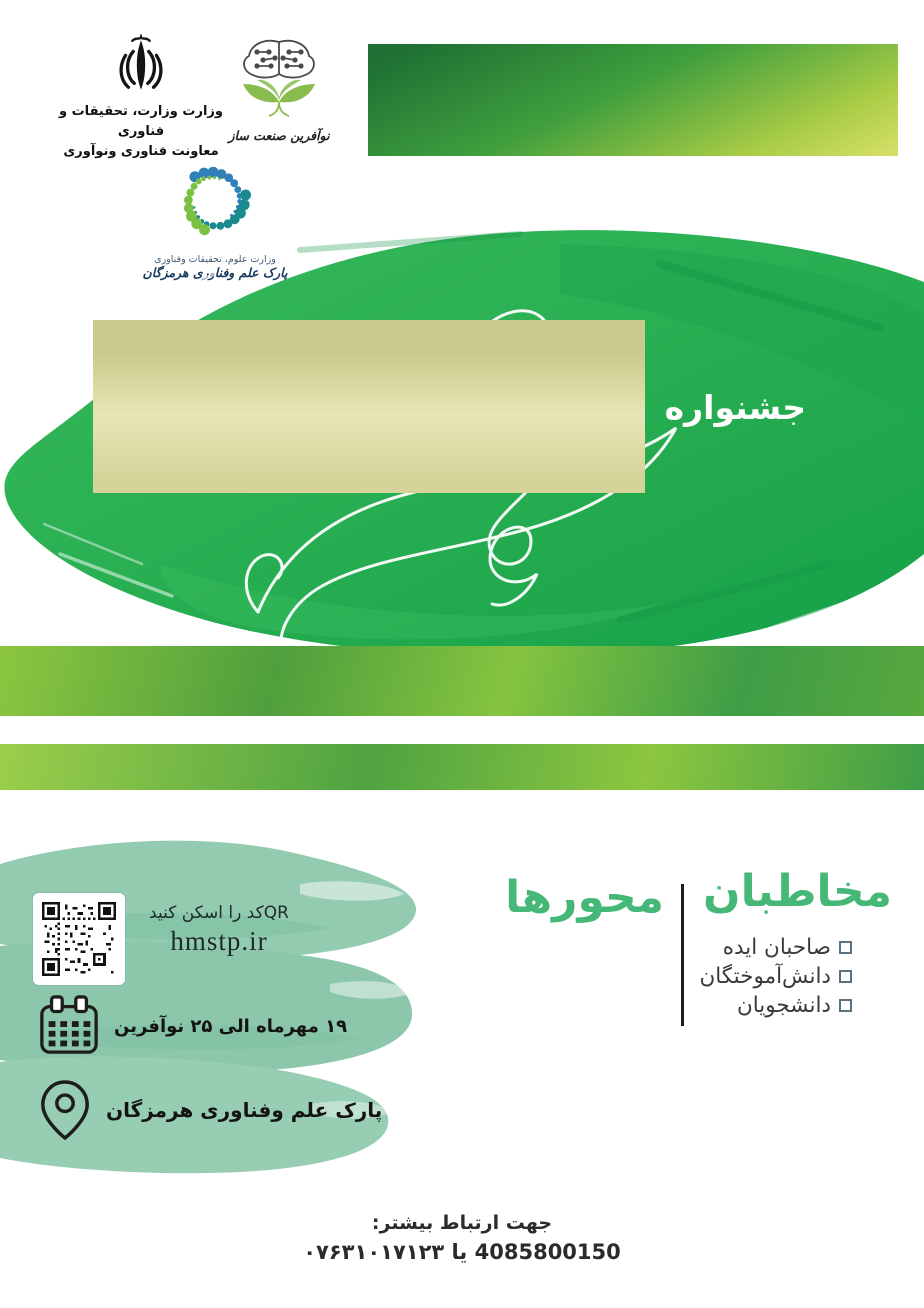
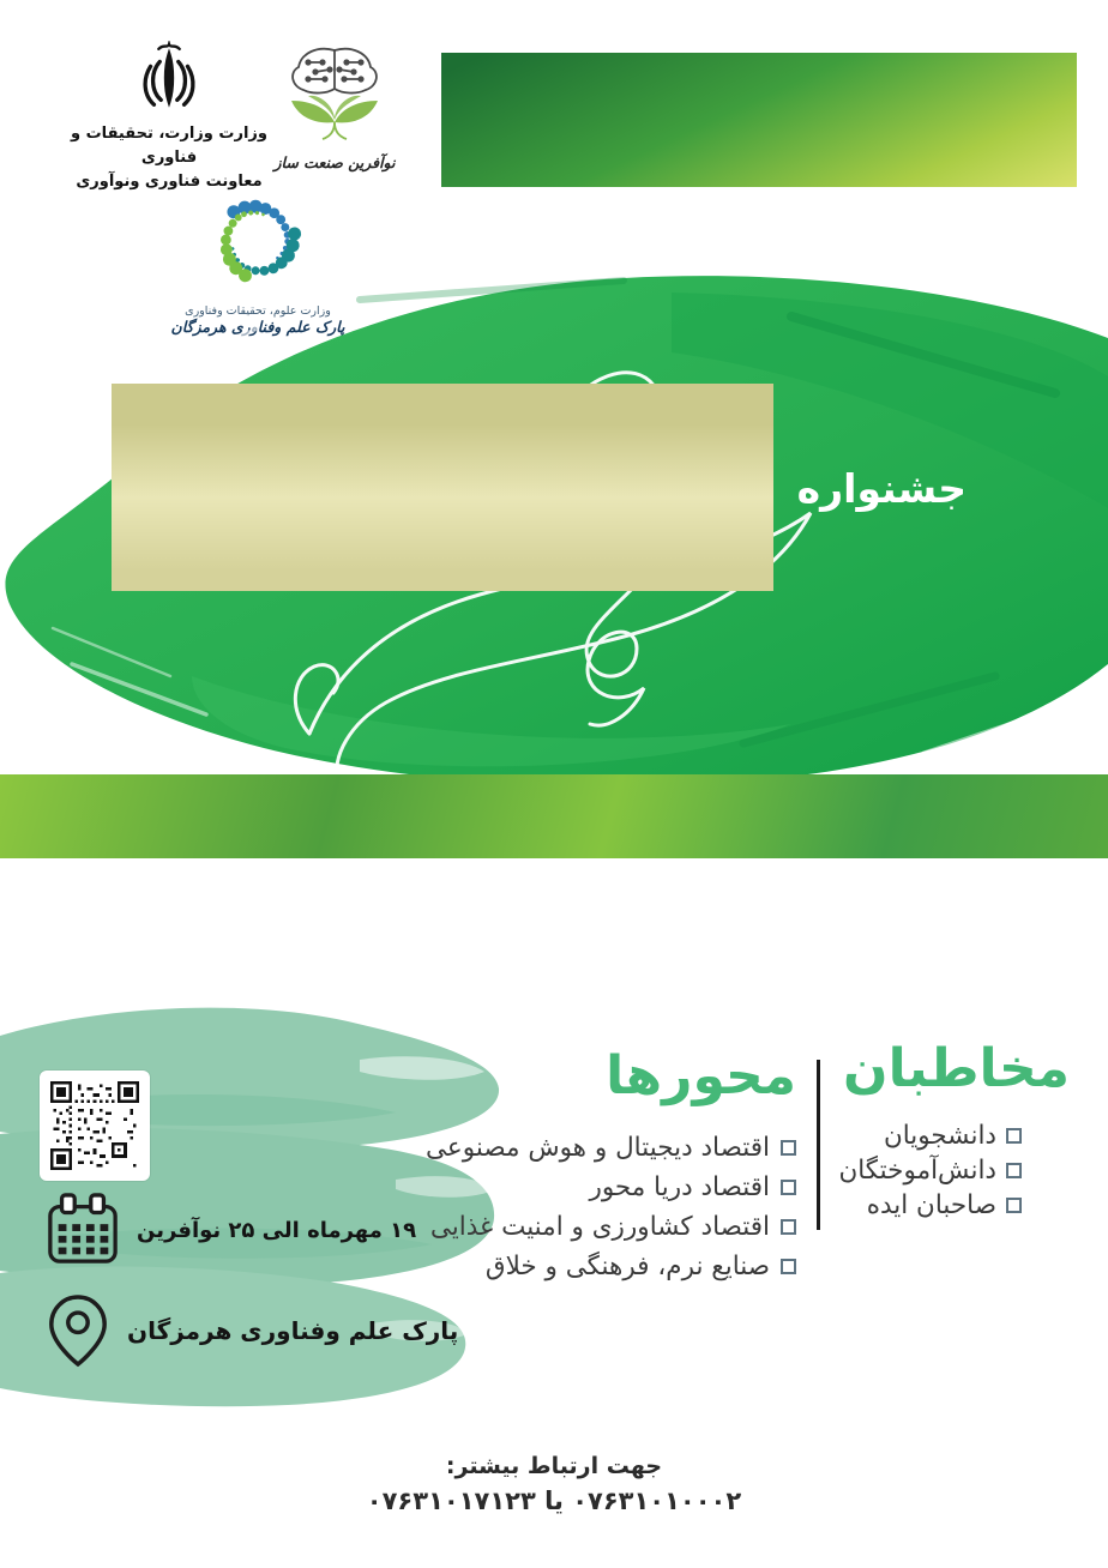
  وزارت وزارت، تحقیقات و فناوری
  معاونت فناوری ونوآوری
  نوآفرین صنعت ساز
  وزارت علوم، تحقیقات وفناوری
  پارک علم وفناوری هرمزگان
  جشنواره
  امـــیـــد
  طرح پویش ملی توان افزایی
- شکــل گیــری هســته های نوآوروفنــاور
- QRکد را اسکن کنید
- hmstp.ir
  ۱۹ مهرماه الی ۲۵ نوآفرین
  پارک علم وفناوری هرمزگان
  محورها
+ اقتصاد دیجیتال و هوش مصنوعی
+ اقتصاد دریا محور
+ اقتصاد کشاورزی و امنیت غذایی
+ صنایع نرم، فرهنگی و خلاق
  مخاطبان
- صاحبان ایده
+ دانشجویان
  دانش‌آموختگان
- دانشجویان
+ صاحبان ایده
  جهت ارتباط بیشتر:
- 4085800150 یا ۰۷۶۳۱۰۱۷۱۲۳
+ ۰۷۶۳۱۰۱۰۰۰۲ یا ۰۷۶۳۱۰۱۷۱۲۳
